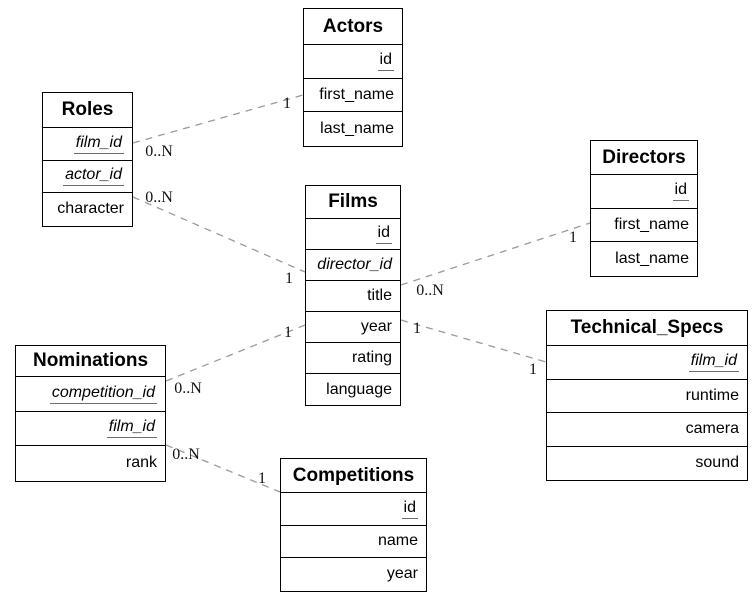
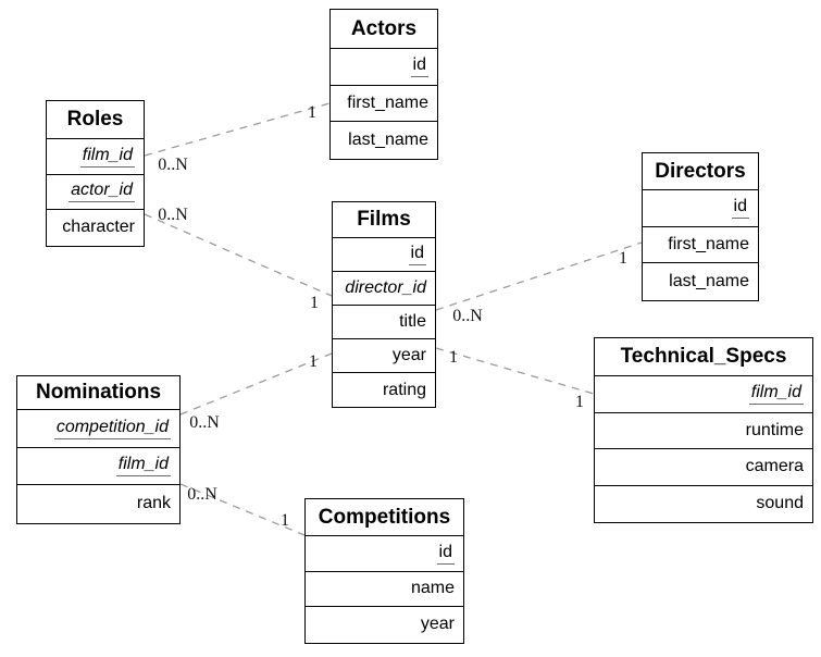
  Actors
  id
  first_name
  last_name
  Roles
  film_id
  actor_id
  character
  Films
  id
  director_id
  title
  year
  rating
- language
  Directors
  id
  first_name
  last_name
  Nominations
  competition_id
  film_id
  rank
  Technical_Specs
  film_id
  runtime
  camera
  sound
  Competitions
  id
  name
  year
  0..N
  1
  0..N
  1
  0..N
  1
  0..N
  1
  1
  1
  0..N
  1
